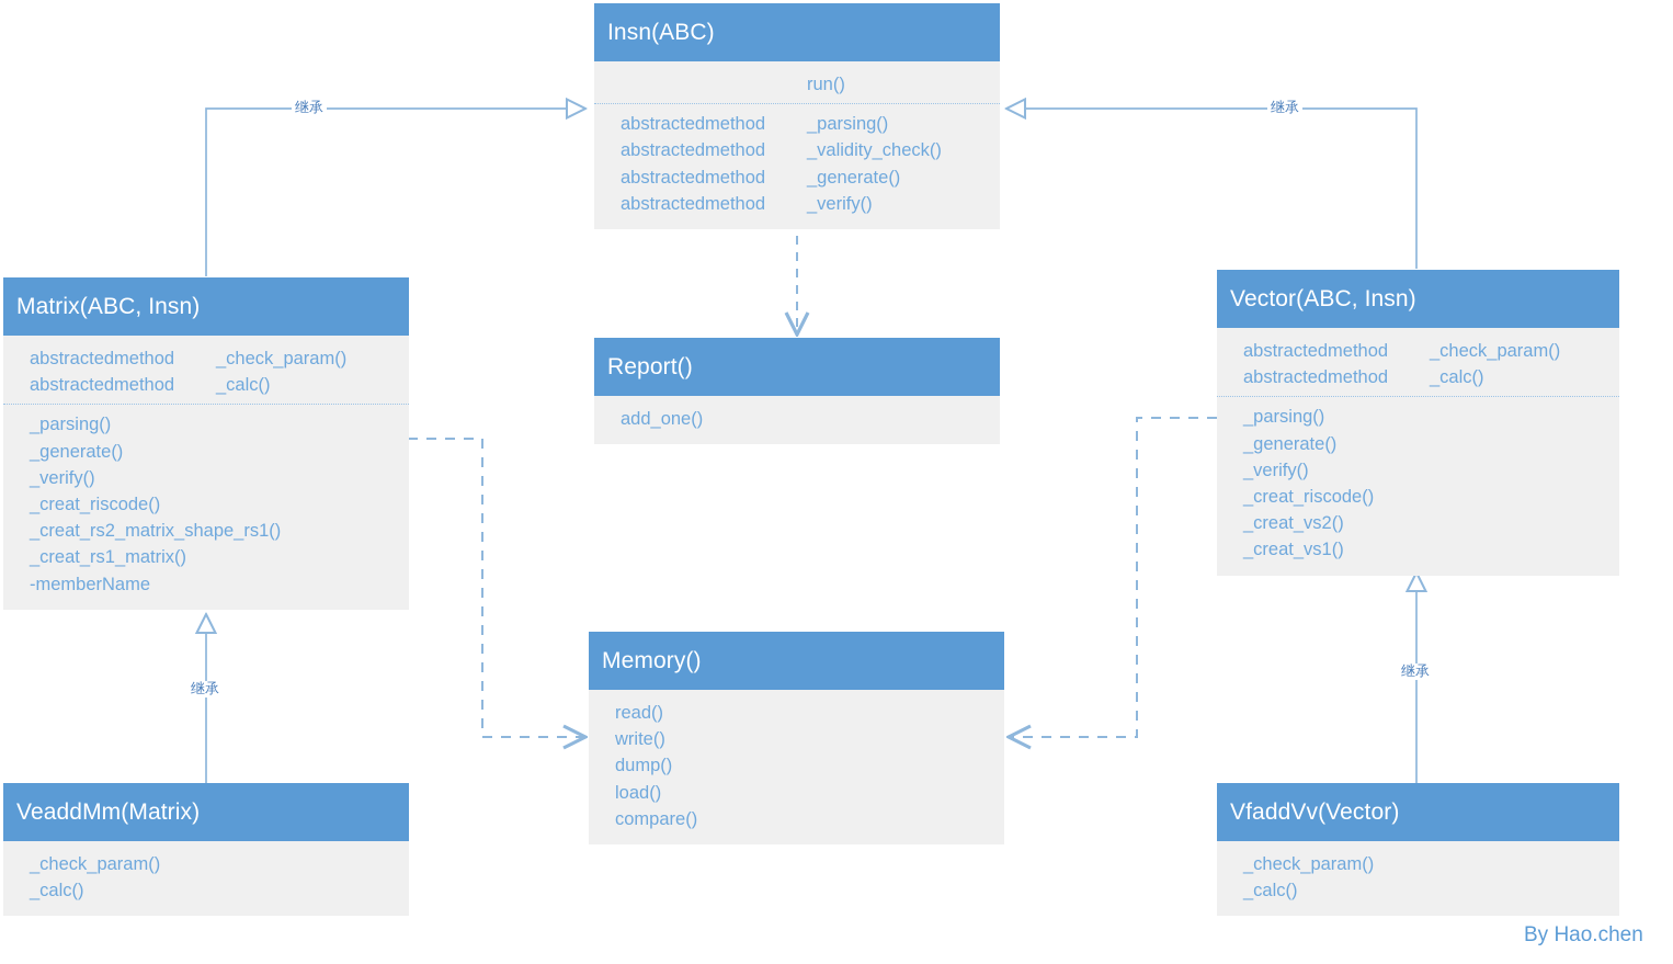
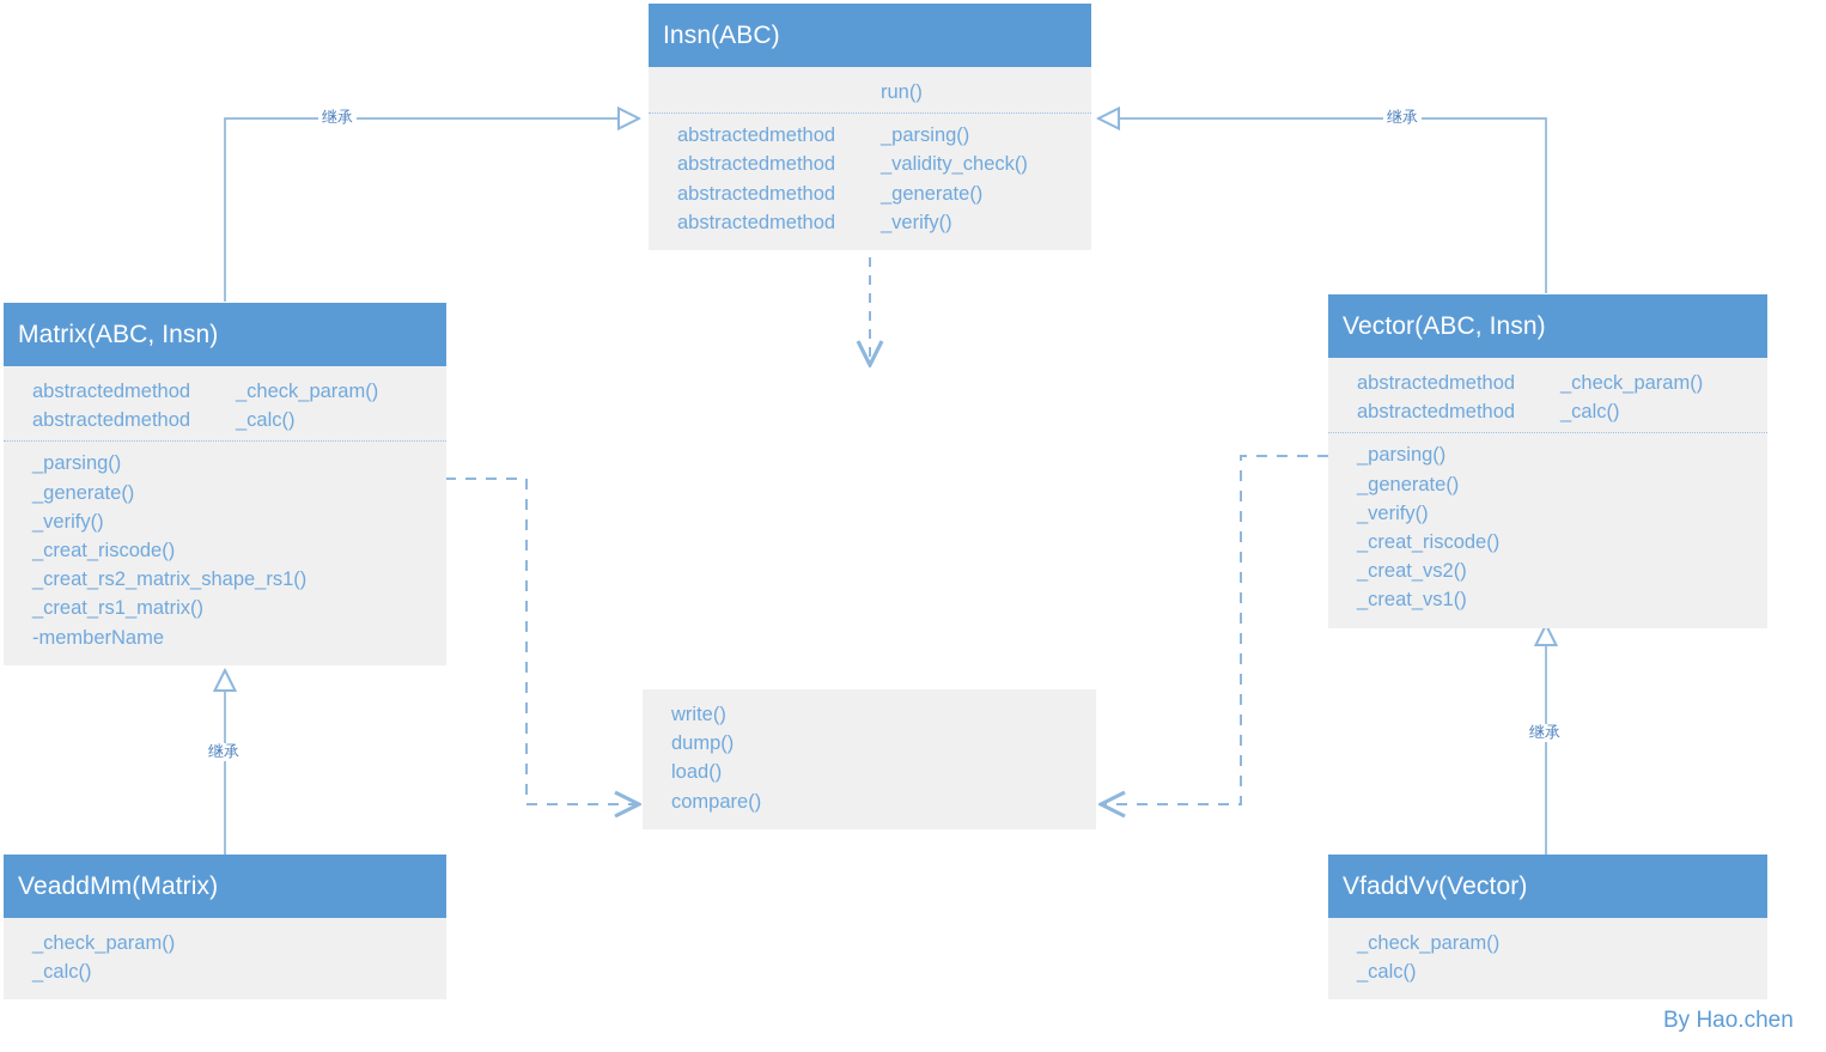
  Insn(ABC)
  run()
  abstractedmethod
  _parsing()
  abstractedmethod
  _validity_check()
  abstractedmethod
  _generate()
  abstractedmethod
  _verify()
  Matrix(ABC, Insn)
  abstractedmethod
  _check_param()
  abstractedmethod
  _calc()
  _parsing()
  _generate()
  _verify()
  _creat_riscode()
  _creat_rs2_matrix_shape_rs1()
  _creat_rs1_matrix()
  -memberName
  Vector(ABC, Insn)
  abstractedmethod
  _check_param()
  abstractedmethod
  _calc()
  _parsing()
  _generate()
  _verify()
  _creat_riscode()
  _creat_vs2()
  _creat_vs1()
- Report()
- add_one()
- Memory()
- read()
  write()
  dump()
  load()
  compare()
  VeaddMm(Matrix)
  _check_param()
  _calc()
  VfaddVv(Vector)
  _check_param()
  _calc()
  继承
  继承
  继承
  继承
  By Hao.chen
